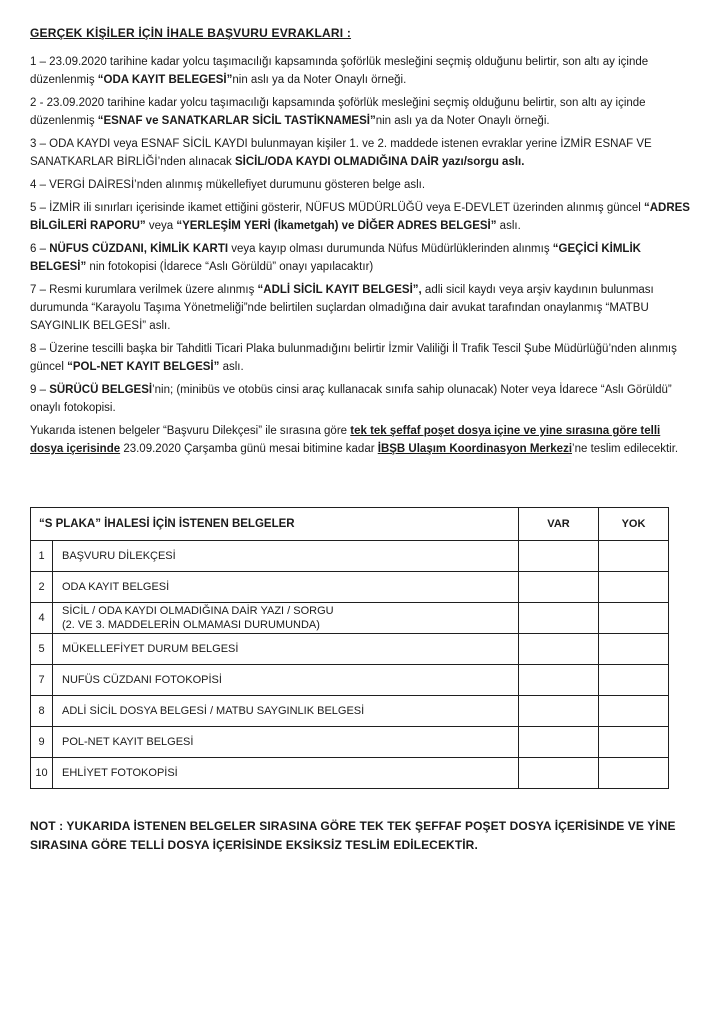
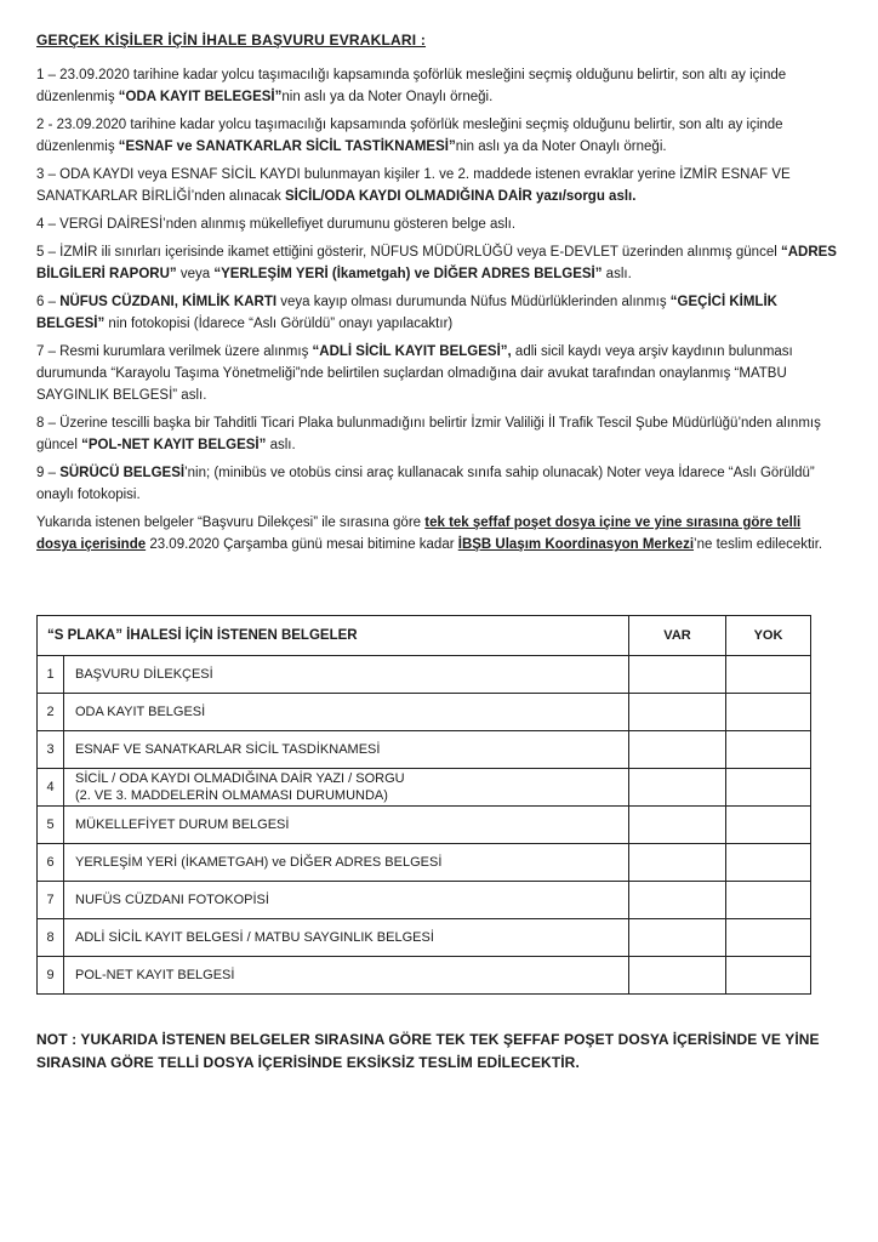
  GERÇEK KİŞİLER İÇİN İHALE BAŞVURU EVRAKLARI :
  1 – 23.09.2020 tarihine kadar yolcu taşımacılığı kapsamında şoförlük mesleğini seçmiş olduğunu belirtir, son altı ay içinde düzenlenmiş “ODA KAYIT BELEGESİ”nin aslı ya da Noter Onaylı örneği.
  2 - 23.09.2020 tarihine kadar yolcu taşımacılığı kapsamında şoförlük mesleğini seçmiş olduğunu belirtir, son altı ay içinde düzenlenmiş “ESNAF ve SANATKARLAR SİCİL TASTİKNAMESİ”nin aslı ya da Noter Onaylı örneği.
  3 – ODA KAYDI veya ESNAF SİCİL KAYDI bulunmayan kişiler 1. ve 2. maddede istenen evraklar yerine İZMİR ESNAF VE SANATKARLAR BİRLİĞİ’nden alınacak SİCİL/ODA KAYDI OLMADIĞINA DAİR yazı/sorgu aslı.
  4 – VERGİ DAİRESİ’nden alınmış mükellefiyet durumunu gösteren belge aslı.
  5 – İZMİR ili sınırları içerisinde ikamet ettiğini gösterir, NÜFUS MÜDÜRLÜĞÜ veya E-DEVLET üzerinden alınmış güncel “ADRES BİLGİLERİ RAPORU” veya “YERLEŞİM YERİ (İkametgah) ve DİĞER ADRES BELGESİ” aslı.
  6 – NÜFUS CÜZDANI, KİMLİK KARTI veya kayıp olması durumunda Nüfus Müdürlüklerinden alınmış “GEÇİCİ KİMLİK BELGESİ” nin fotokopisi (İdarece “Aslı Görüldü” onayı yapılacaktır)
  7 – Resmi kurumlara verilmek üzere alınmış “ADLİ SİCİL KAYIT BELGESİ”, adli sicil kaydı veya arşiv kaydının bulunması durumunda “Karayolu Taşıma Yönetmeliği”nde belirtilen suçlardan olmadığına dair avukat tarafından onaylanmış “MATBU SAYGINLIK BELGESİ” aslı.
  8 – Üzerine tescilli başka bir Tahditli Ticari Plaka bulunmadığını belirtir İzmir Valiliği İl Trafik Tescil Şube Müdürlüğü’nden alınmış güncel “POL-NET KAYIT BELGESİ” aslı.
  9 – SÜRÜCÜ BELGESİ’nin; (minibüs ve otobüs cinsi araç kullanacak sınıfa sahip olunacak) Noter veya İdarece “Aslı Görüldü” onaylı fotokopisi.
  Yukarıda istenen belgeler “Başvuru Dilekçesi” ile sırasına göre tek tek şeffaf poşet dosya içine ve yine sırasına göre telli dosya içerisinde 23.09.2020 Çarşamba günü mesai bitimine kadar İBŞB Ulaşım Koordinasyon Merkezi’ne teslim edilecektir.
  “S PLAKA” İHALESİ İÇİN İSTENEN BELGELER	VAR	YOK
  1	BAŞVURU DİLEKÇESİ
  2	ODA KAYIT BELGESİ
+ 3	ESNAF VE SANATKARLAR SİCİL TASDİKNAMESİ
  4	SİCİL / ODA KAYDI OLMADIĞINA DAİR YAZI / SORGU(2. VE 3. MADDELERİN OLMAMASI DURUMUNDA)
  5	MÜKELLEFİYET DURUM BELGESİ
+ 6	YERLEŞİM YERİ (İKAMETGAH) ve DİĞER ADRES BELGESİ
  7	NUFÜS CÜZDANI FOTOKOPİSİ
- 8	ADLİ SİCİL DOSYA BELGESİ / MATBU SAYGINLIK BELGESİ
+ 8	ADLİ SİCİL KAYIT BELGESİ / MATBU SAYGINLIK BELGESİ
  9	POL-NET KAYIT BELGESİ
- 10	EHLİYET FOTOKOPİSİ
  NOT : YUKARIDA İSTENEN BELGELER SIRASINA GÖRE TEK TEK ŞEFFAF POŞET DOSYA İÇERİSİNDE VE YİNE SIRASINA GÖRE TELLİ DOSYA İÇERİSİNDE EKSİKSİZ TESLİM EDİLECEKTİR.
